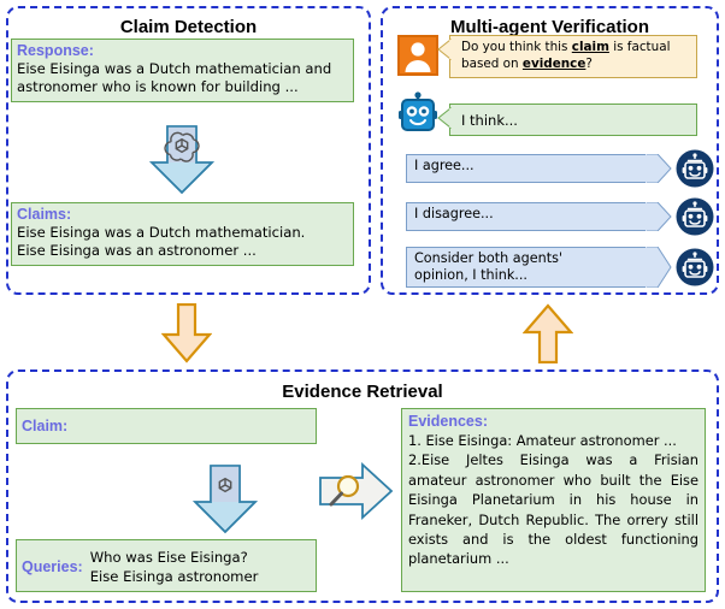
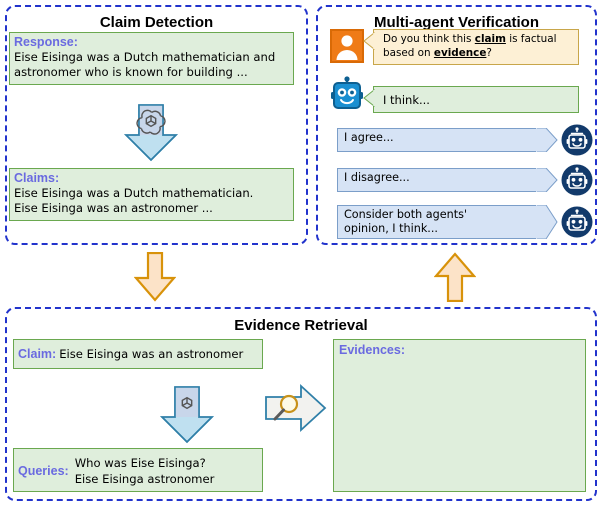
  Claim Detection
  Response:
  Eise Eisinga was a Dutch mathematician and
  astronomer who is known for building ...
  Claims:
  Eise Eisinga was a Dutch mathematician.
  Eise Eisinga was an astronomer ...
  Multi-agent Verification
  Do you think this claim is factual based on evidence?
  I think...
  I agree...
  I disagree...
  Consider both agents'
  opinion, I think...
  Evidence Retrieval
  Claim:
+ Eise Eisinga was an astronomer
  Queries:
  Who was Eise Eisinga?
  Eise Eisinga astronomer
  Evidences:
- 1. Eise Eisinga: Amateur astronomer ...
- 2.Eise Jeltes Eisinga was a Frisian amateur astronomer who built the Eise Eisinga Planetarium in his house in Franeker, Dutch Republic. The orrery still exists and is the oldest functioning planetarium ...
